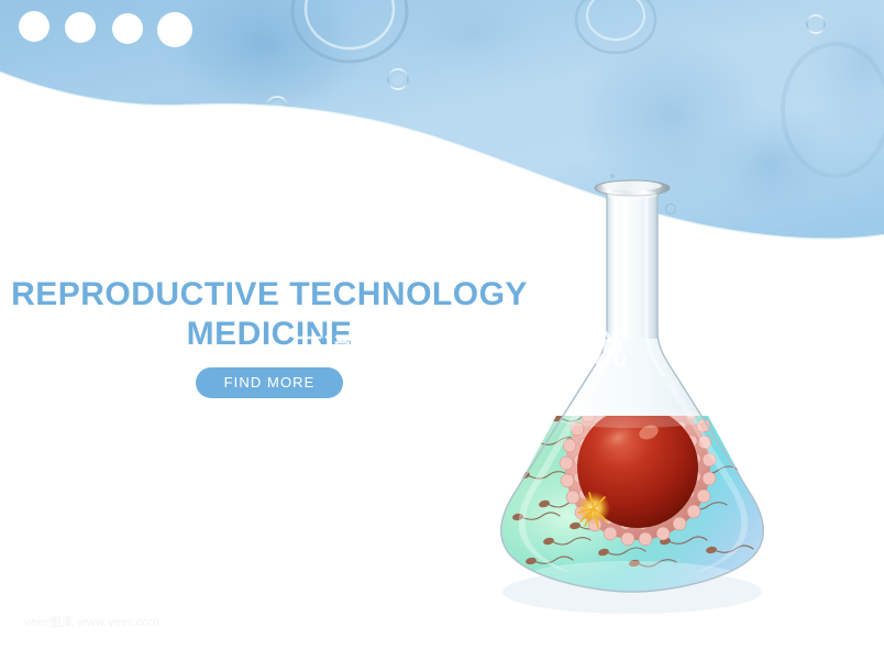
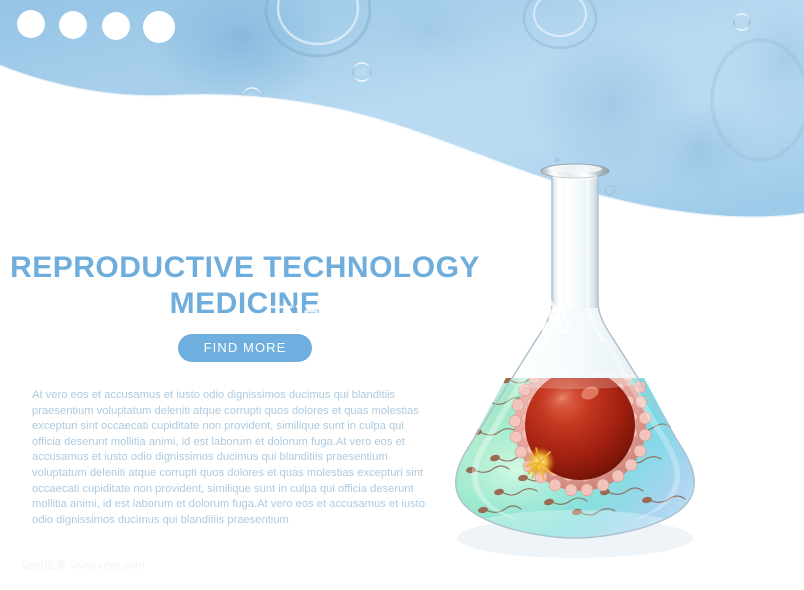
  REPRODUCTIVE TECHNOLOGY
  MEDICINE
  FIND MORE
  开说
+ At vero eos et accusamus et iusto odio dignissimos ducimus qui blanditiis praesentium voluptatum deleniti atque corrupti quos dolores et quas molestias excepturi sint occaecati cupiditate non provident, similique sunt in culpa qui officia deserunt mollitia animi, id est laborum et dolorum fuga.At vero eos et accusamus et iusto odio dignissimos ducimus qui blanditiis praesentium voluptatum deleniti atque corrupti quos dolores et quas molestias excepturi sint occaecati cupiditate non provident, similique sunt in culpa qui officia deserunt mollitia animi, id est laborum et dolorum fuga.At vero eos et accusamus et iusto odio dignissimos ducimus qui blanditiis praesentium
  开说
